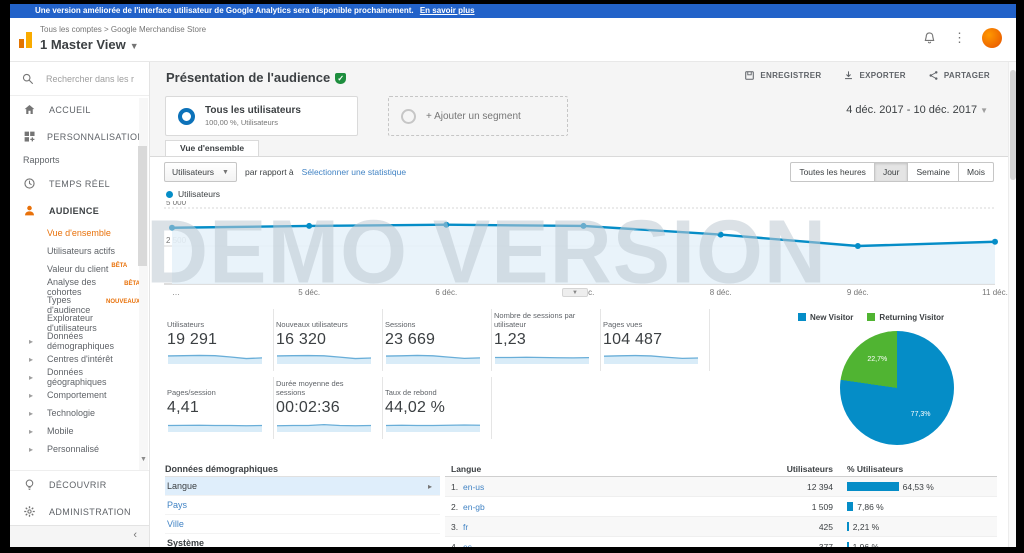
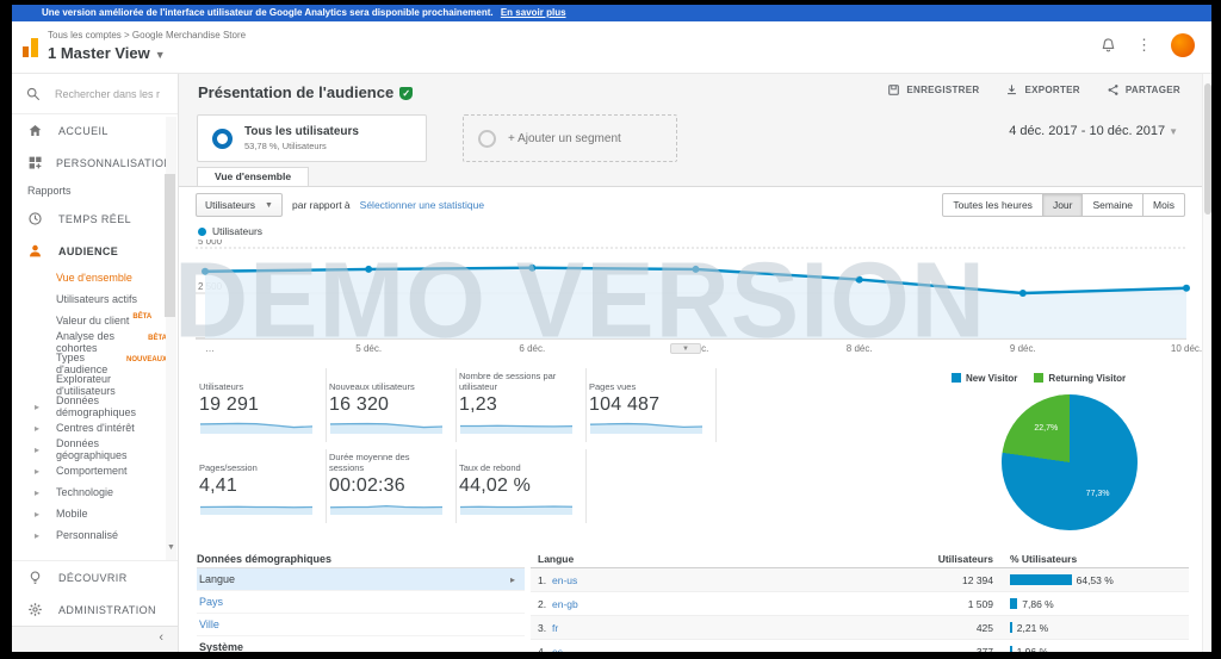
  Une version améliorée de l'interface utilisateur de Google Analytics sera disponible prochainement. En savoir plus
  Tous les comptes > Google Merchandise Store
  1 Master View ▼
  ⋮
  Rechercher dans les r
  ACCUEIL
  PERSONNALISATIO
  Rapports
  TEMPS RÉEL
  AUDIENCE
  Vue d'ensemble
  Utilisateurs actifs
  Valeur du client
  Analyse des cohortes
  Types d'audience
  Explorateur d'utilisateurs
  ▸
  Données démographiques
  ▸
  Centres d'intérêt
  ▸
  Données géographiques
  ▸
  Comportement
  ▸
  Technologie
  ▸
  Mobile
  ▸
  Personnalisé
  DÉCOUVRIR
  ADMINISTRATION
  ‹
  Présentation de l'audience ✓
  ENREGISTRER
  EXPORTER
  PARTAGER
  Tous les utilisateurs
- 100,00 %, Utilisateurs
+ 53,78 %, Utilisateurs
  + Ajouter un segment
  4 déc. 2017 - 10 déc. 2017 ▼
  Vue d'ensemble
  Utilisateurs
  par rapport à
  Sélectionner une statistique
  Toutes les heures
  Jour
  Semaine
  Mois
  Utilisateurs
  5 000
  …
  5 déc.
  6 déc.
  8 déc.
  9 déc.
- 11 déc.
+ 10 déc.
  Utilisateurs
  19 291
  Nouveaux utilisateurs
  16 320
- Sessions
- 23 669
  Nombre de sessions par utilisateur
  1,23
  Pages vues
  104 487
  Pages/session
  4,41
  Durée moyenne des sessions
  00:02:36
  Taux de rebond
  44,02 %
  New Visitor
  Returning Visitor
  Données démographiques
  Langue
  ▸
  Pays
  Ville
  Système
  Langue
  Utilisateurs
  % Utilisateurs
  1.
  en-us
  12 394
  64,53 %
  2.
  en-gb
  1 509
  7,86 %
  3.
  fr
  425
  2,21 %
  4.
  es
  377
  1,96 %
  DEMO VERSION
